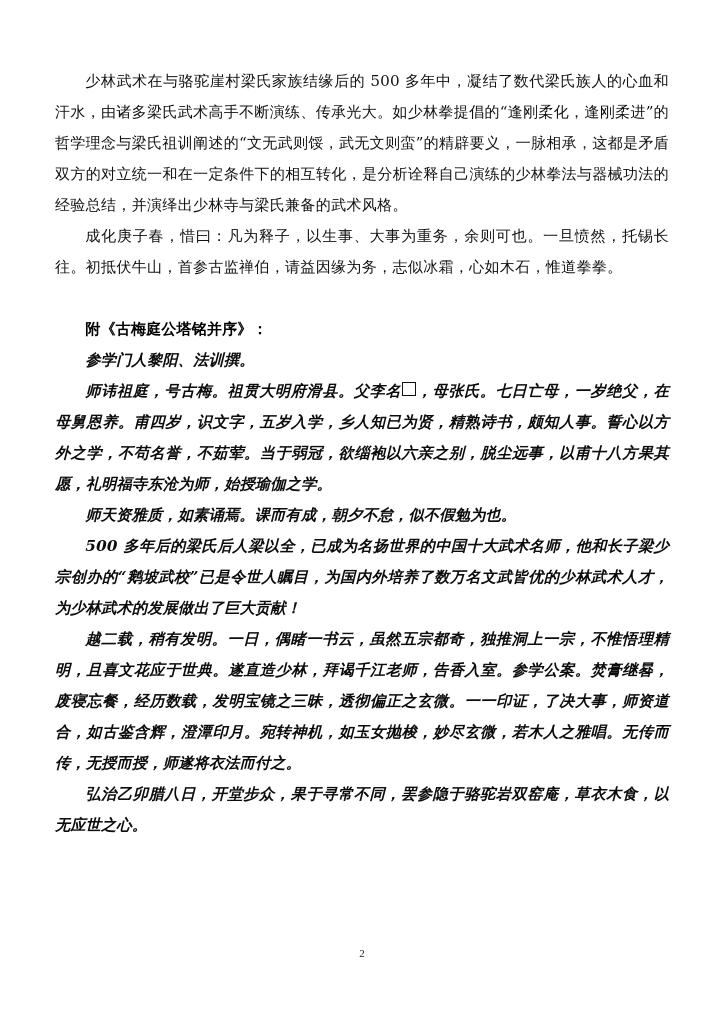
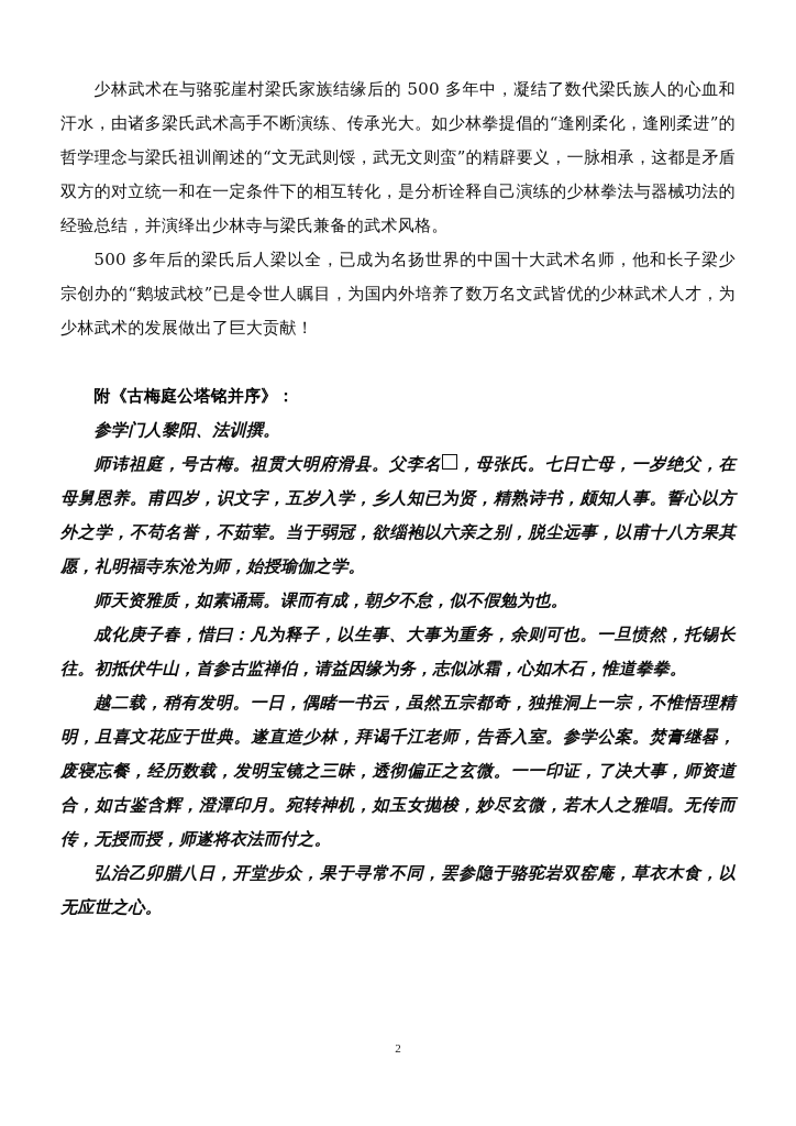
  少林武术在与骆驼崖村梁氏家族结缘后的 500 多年中，凝结了数代梁氏族人的心血和汗水，由诸多梁氏武术高手不断演练、传承光大。如少林拳提倡的“逢刚柔化，逢刚柔进”的哲学理念与梁氏祖训阐述的“文无武则馁，武无文则蛮”的精辟要义，一脉相承，这都是矛盾双方的对立统一和在一定条件下的相互转化，是分析诠释自己演练的少林拳法与器械功法的经验总结，并演绎出少林寺与梁氏兼备的武术风格。
- 成化庚子春，惜曰：凡为释子，以生事、大事为重务，余则可也。一旦愤然，托锡长往。初抵伏牛山，首参古监禅伯，请益因缘为务，志似冰霜，心如木石，惟道拳拳。
+ 500 多年后的梁氏后人梁以全，已成为名扬世界的中国十大武术名师，他和长子梁少宗创办的“鹅坡武校”已是令世人瞩目，为国内外培养了数万名文武皆优的少林武术人才，为少林武术的发展做出了巨大贡献！
  附《古梅庭公塔铭并序》：
  参学门人黎阳、法训撰。
  师讳祖庭，号古梅。祖贯大明府滑县。父李名 ，母张氏。七日亡母，一岁绝父，在母舅恩养。甫四岁，识文字，五岁入学，乡人知已为贤，精熟诗书，颇知人事。誓心以方外之学，不苟名誉，不茹荤。当于弱冠，欲缁袍以六亲之别，脱尘远事，以甫十八方果其愿，礼明福寺东沧为师，始授瑜伽之学。
  师天资雅质，如素诵焉。课而有成，朝夕不怠，似不假勉为也。
- 500 多年后的梁氏后人梁以全，已成为名扬世界的中国十大武术名师，他和长子梁少宗创办的“鹅坡武校”已是令世人瞩目，为国内外培养了数万名文武皆优的少林武术人才，为少林武术的发展做出了巨大贡献！
+ 成化庚子春，惜曰：凡为释子，以生事、大事为重务，余则可也。一旦愤然，托锡长往。初抵伏牛山，首参古监禅伯，请益因缘为务，志似冰霜，心如木石，惟道拳拳。
  越二载，稍有发明。一日，偶睹一书云，虽然五宗都奇，独推洞上一宗，不惟悟理精明，且喜文花应于世典。遂直造少林，拜谒千江老师，告香入室。参学公案。焚膏继晷，废寝忘餐，经历数载，发明宝镜之三昧，透彻偏正之玄微。一一印证，了决大事，师资道合，如古鉴含辉，澄潭印月。宛转神机，如玉女抛梭，妙尽玄微，若木人之雅唱。无传而传，无授而授，师遂将衣法而付之。
  弘治乙卯腊八日，开堂步众，果于寻常不同，罢参隐于骆驼岩双窑庵，草衣木食，以无应世之心。
  2
